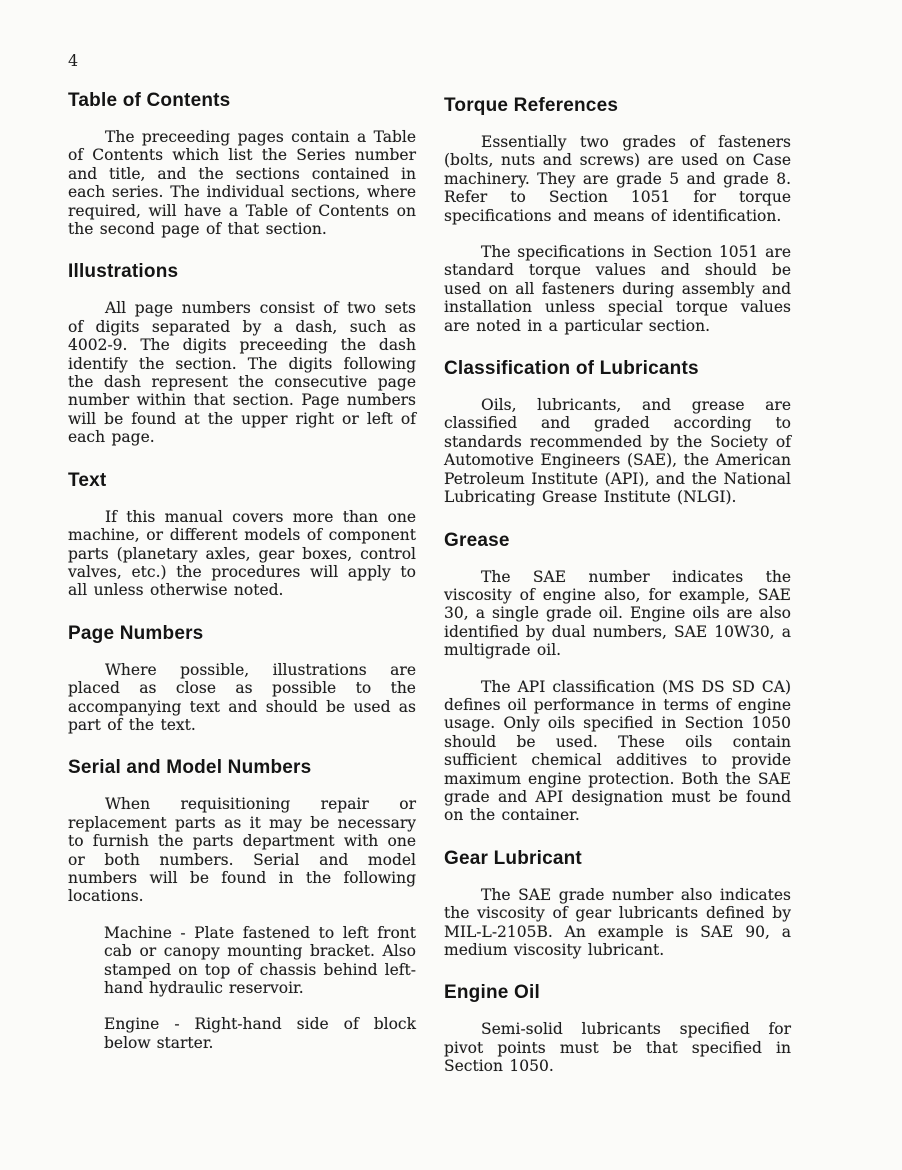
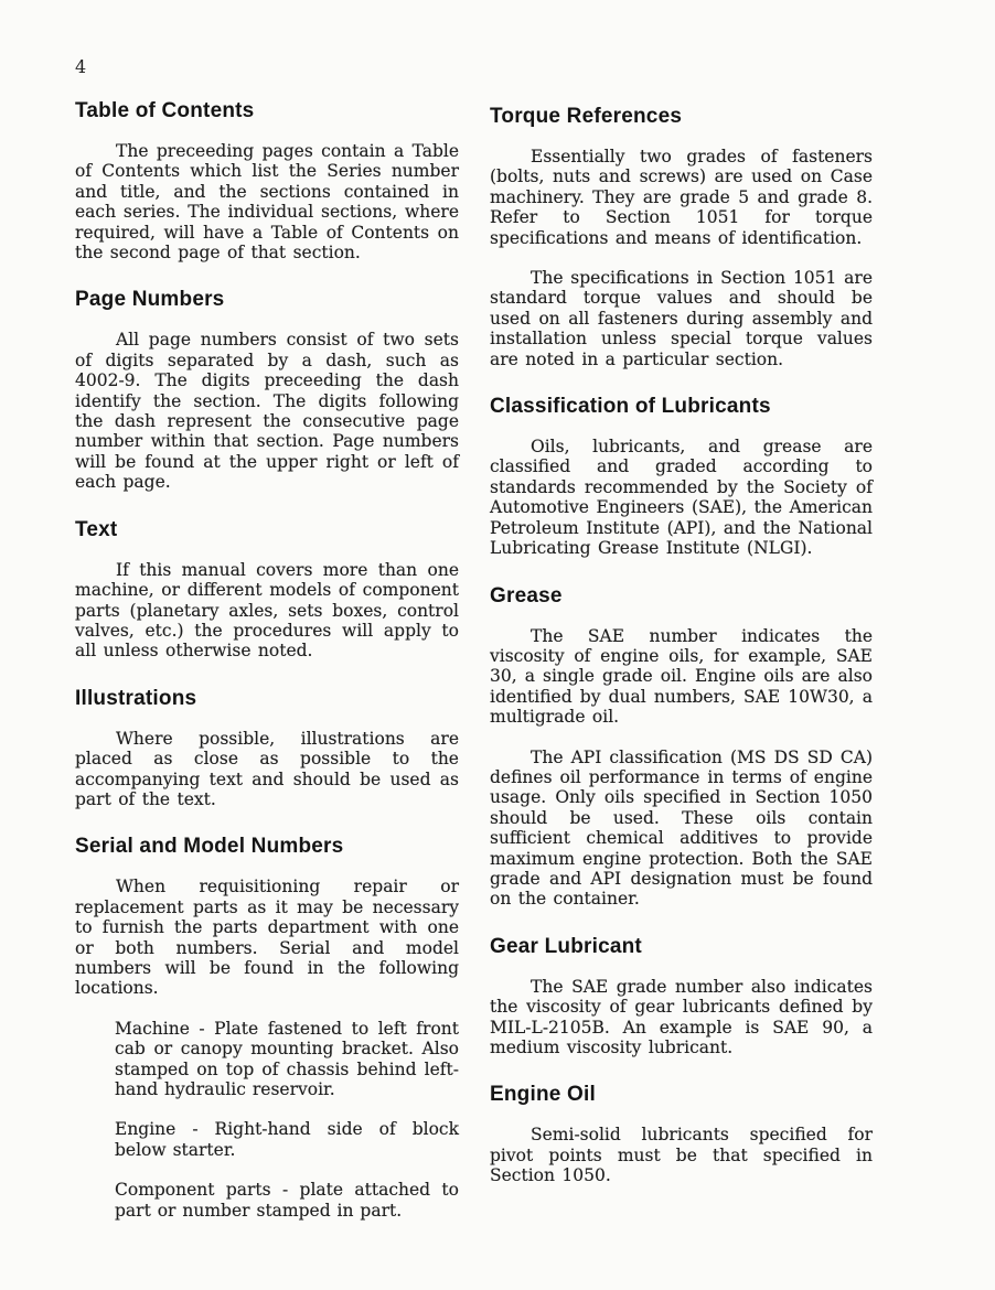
  4
  Table of Contents
  The preceeding pages contain a Table of Contents which list the Series number and title, and the sections contained in each series. The individual sections, where required, will have a Table of Contents on the second page of that section.
- Illustrations
+ Page Numbers
  All page numbers consist of two sets of digits separated by a dash, such as 4002-9. The digits preceeding the dash identify the section. The digits following the dash represent the consecutive page number within that section. Page numbers will be found at the upper right or left of each page.
  Text
- If this manual covers more than one machine, or different models of component parts (planetary axles, gear boxes, control valves, etc.) the procedures will apply to all unless otherwise noted.
+ If this manual covers more than one machine, or different models of component parts (planetary axles, sets boxes, control valves, etc.) the procedures will apply to all unless otherwise noted.
- Page Numbers
+ Illustrations
  Where possible, illustrations are placed as close as possible to the accompanying text and should be used as part of the text.
  Serial and Model Numbers
  When requisitioning repair or replacement parts as it may be necessary to furnish the parts department with one or both numbers. Serial and model numbers will be found in the following locations.
  Machine - Plate fastened to left front cab or canopy mounting bracket. Also stamped on top of chassis behind left-hand hydraulic reservoir.
  Engine - Right-hand side of block below starter.
+ Component parts - plate attached to part or number stamped in part.
  Torque References
  Essentially two grades of fasteners (bolts, nuts and screws) are used on Case machinery. They are grade 5 and grade 8. Refer to Section 1051 for torque specifications and means of identification.
  The specifications in Section 1051 are standard torque values and should be used on all fasteners during assembly and installation unless special torque values are noted in a particular section.
  Classification of Lubricants
  Oils, lubricants, and grease are classified and graded according to standards recommended by the Society of Automotive Engineers (SAE), the American Petroleum Institute (API), and the National Lubricating Grease Institute (NLGI).
  Grease
- The SAE number indicates the viscosity of engine also, for example, SAE 30, a single grade oil. Engine oils are also identified by dual numbers, SAE 10W30, a multigrade oil.
+ The SAE number indicates the viscosity of engine oils, for example, SAE 30, a single grade oil. Engine oils are also identified by dual numbers, SAE 10W30, a multigrade oil.
  The API classification (MS DS SD CA) defines oil performance in terms of engine usage. Only oils specified in Section 1050 should be used. These oils contain sufficient chemical additives to provide maximum engine protection. Both the SAE grade and API designation must be found on the container.
  Gear Lubricant
  The SAE grade number also indicates the viscosity of gear lubricants defined by MIL-L-2105B. An example is SAE 90, a medium viscosity lubricant.
  Engine Oil
  Semi-solid lubricants specified for pivot points must be that specified in Section 1050.
